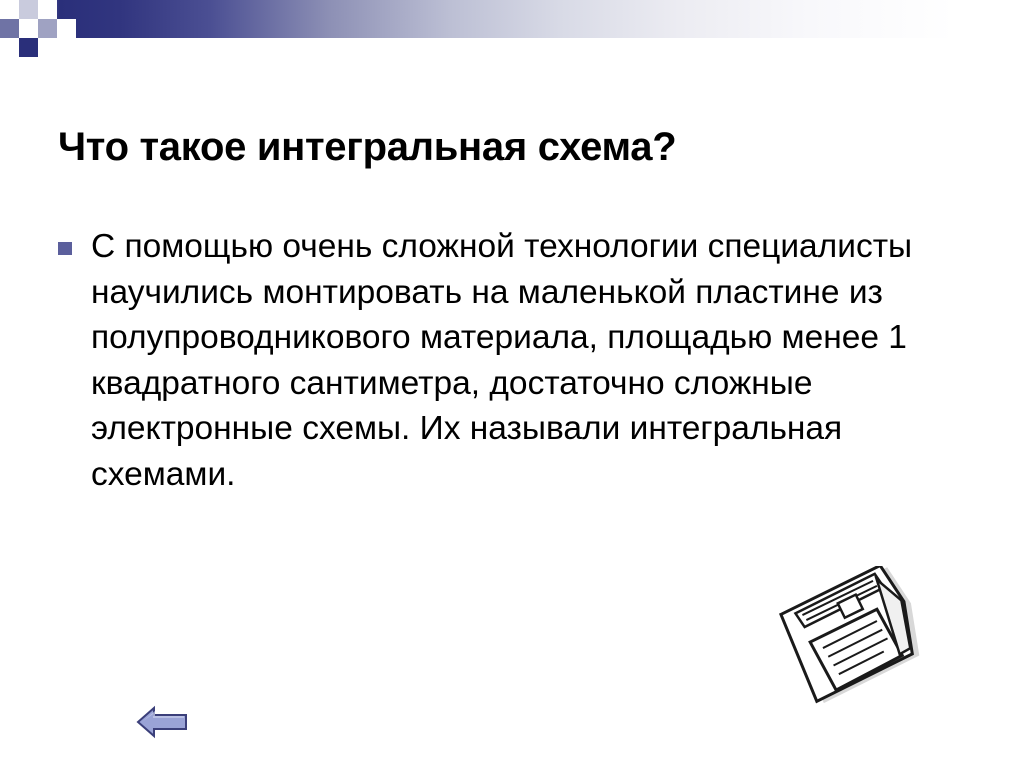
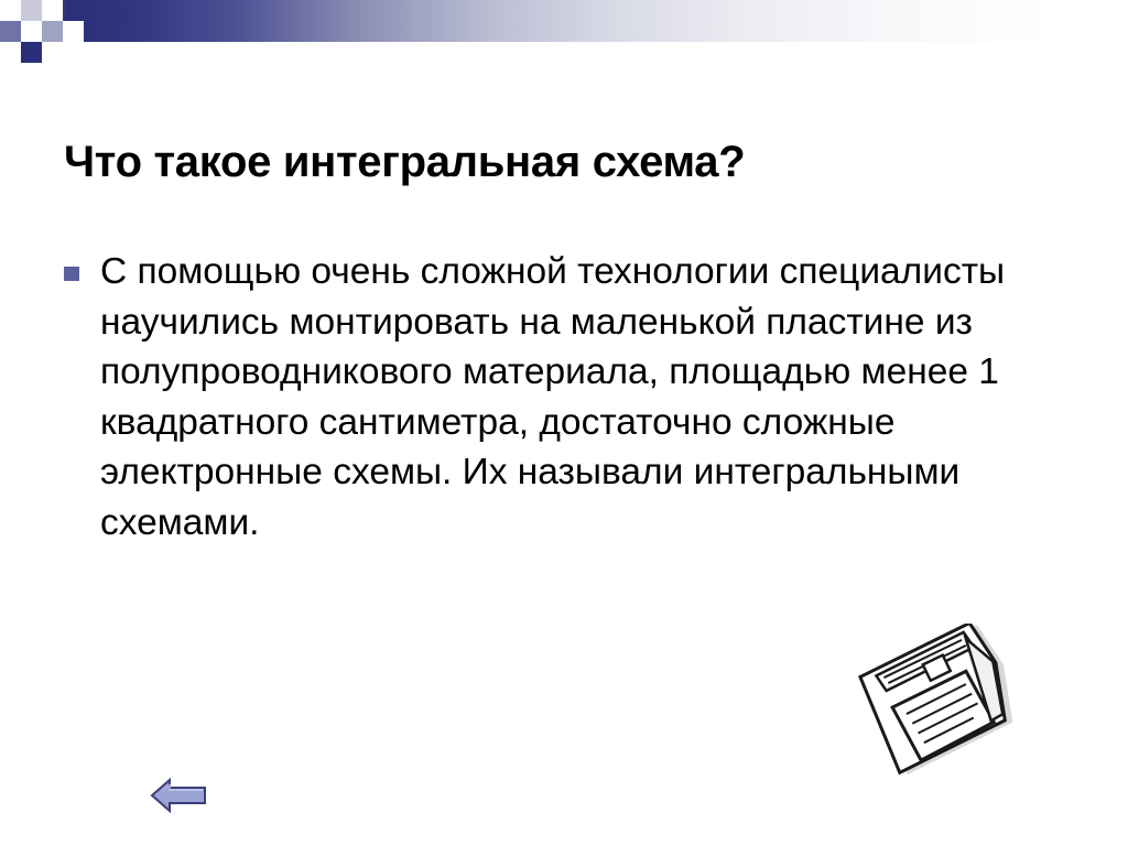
  Что такое интегральная схема?
- С помощью очень сложной технологии специалисты научились монтировать на маленькой пластине из полупроводникового материала, площадью менее 1 квадратного сантиметра, достаточно сложные электронные схемы. Их называли интегральная схемами.
+ С помощью очень сложной технологии специалисты научились монтировать на маленькой пластине из полупроводникового материала, площадью менее 1 квадратного сантиметра, достаточно сложные электронные схемы. Их называли интегральными схемами.
